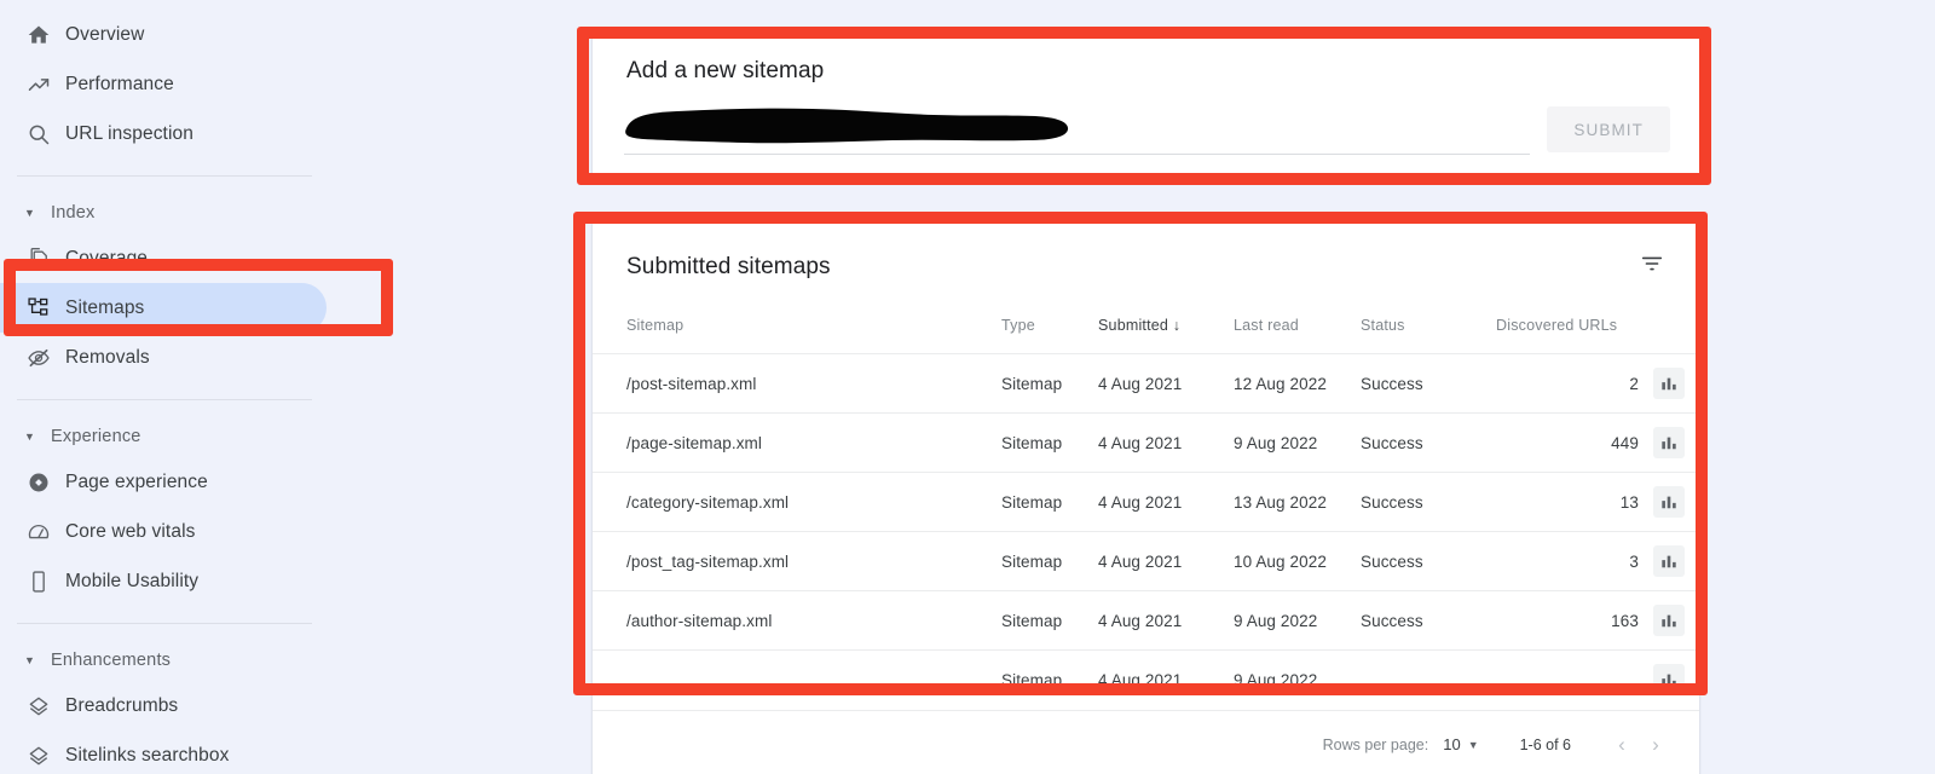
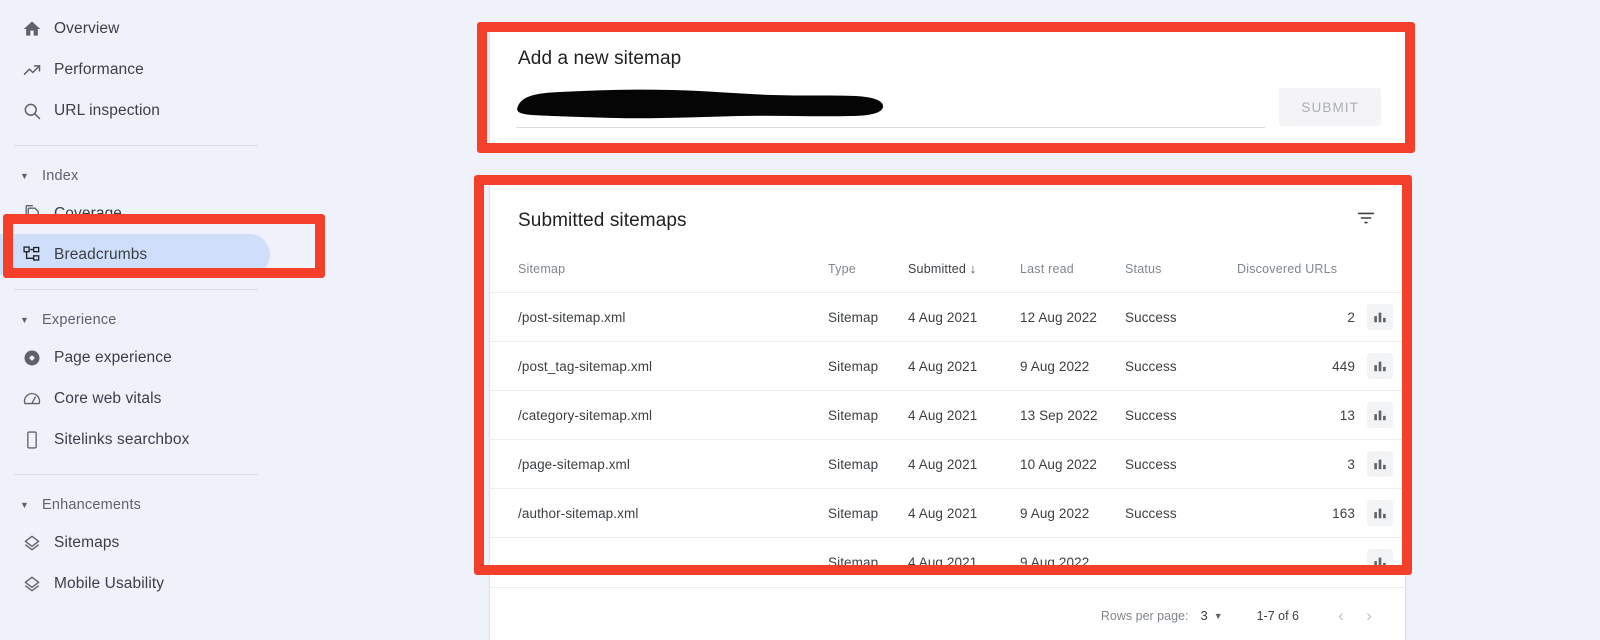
  Overview
  Performance
  URL inspection
  ▼
  Index
  Coverage
- Sitemaps
+ Breadcrumbs
- Removals
  ▼
  Experience
  Page experience
  Core web vitals
- Mobile Usability
+ Sitelinks searchbox
  ▼
  Enhancements
- Breadcrumbs
+ Sitemaps
- Sitelinks searchbox
+ Mobile Usability
  Add a new sitemap
  SUBMIT
  Submitted sitemaps
  Sitemap	Type	Submitted ↓	Last read	Status	Discovered URLs
  /post-sitemap.xml	Sitemap	4 Aug 2021	12 Aug 2022	Success	2
- /page-sitemap.xml	Sitemap	4 Aug 2021	9 Aug 2022	Success	449
+ /post_tag-sitemap.xml	Sitemap	4 Aug 2021	9 Aug 2022	Success	449
- /category-sitemap.xml	Sitemap	4 Aug 2021	13 Aug 2022	Success	13
+ /category-sitemap.xml	Sitemap	4 Aug 2021	13 Sep 2022	Success	13
- /post_tag-sitemap.xml	Sitemap	4 Aug 2021	10 Aug 2022	Success	3
+ /page-sitemap.xml	Sitemap	4 Aug 2021	10 Aug 2022	Success	3
  /author-sitemap.xml	Sitemap	4 Aug 2021	9 Aug 2022	Success	163
  	Sitemap	4 Aug 2021	9 Aug 2022
  Rows per page:
- 10
+ 3
  ▼
- 1-6 of 6
+ 1-7 of 6
  ‹
  ›
